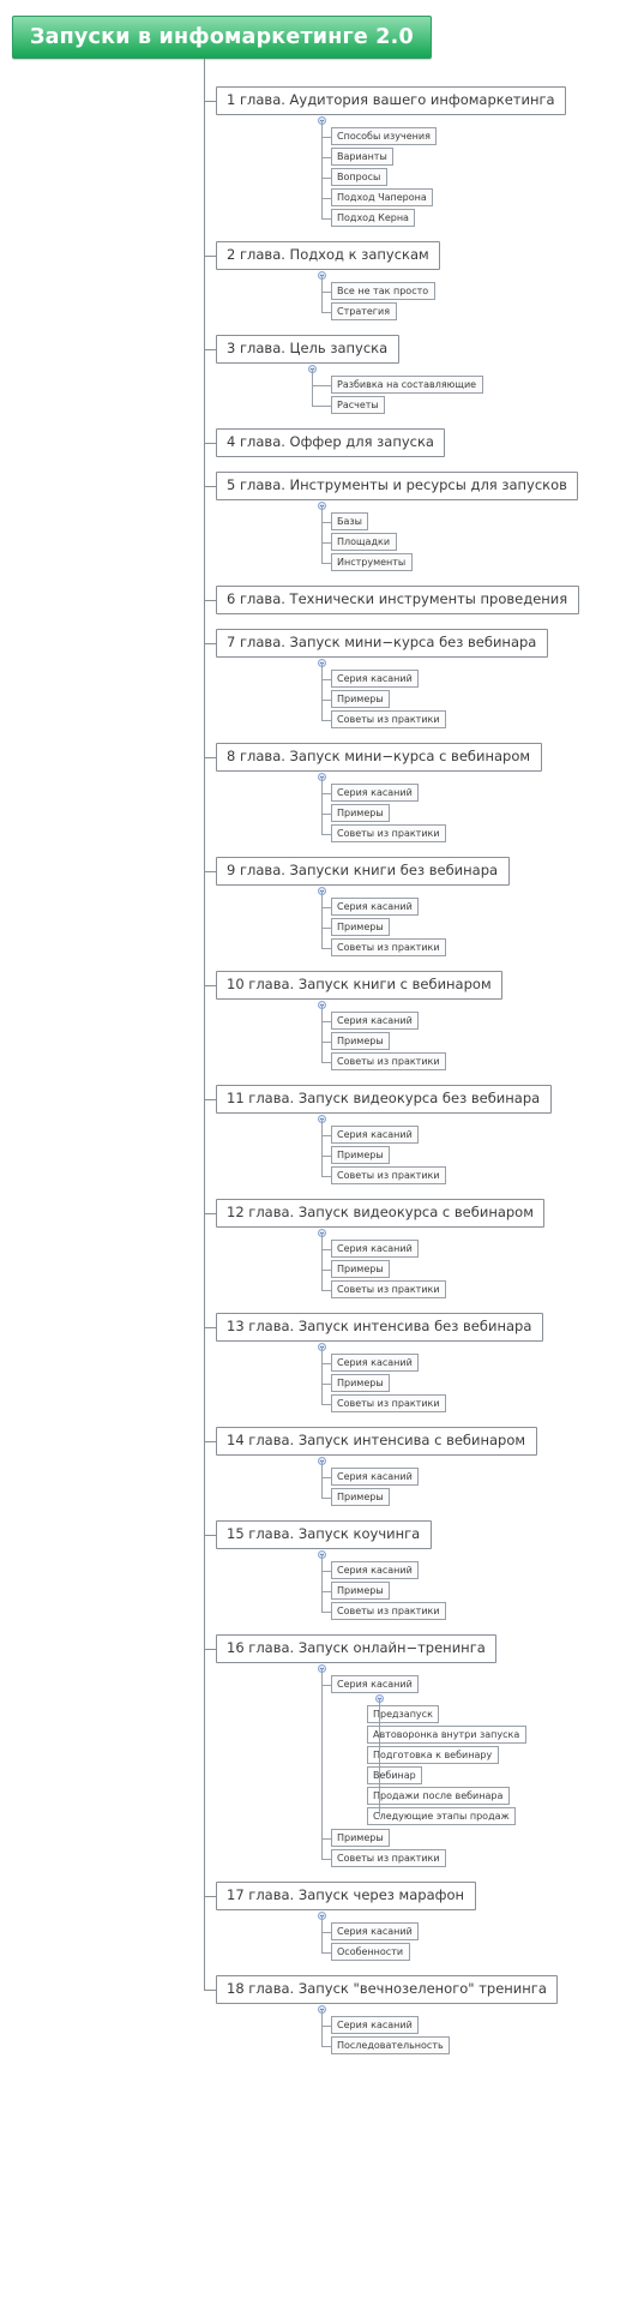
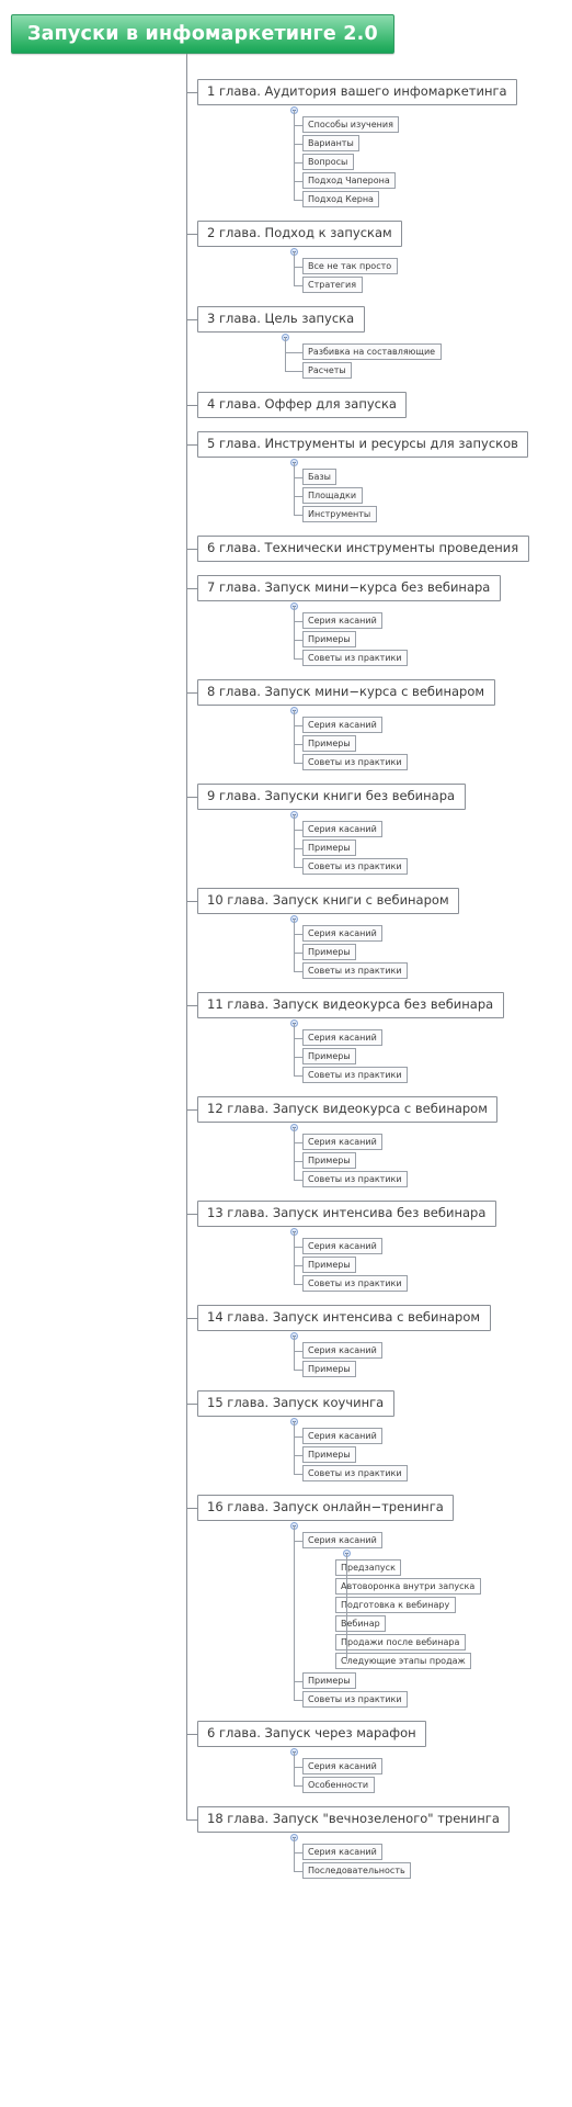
  Запуски в инфомаркетинге 2.0
  1 глава. Аудитория вашего инфомаркетинга
  Способы изучения
  Варианты
  Вопросы
  Подход Чаперона
  Подход Керна
  2 глава. Подход к запускам
  Все не так просто
  Стратегия
  3 глава. Цель запуска
  Разбивка на составляющие
  Расчеты
  4 глава. Оффер для запуска
  5 глава. Инструменты и ресурсы для запусков
  Базы
  Площадки
  Инструменты
  6 глава. Технически инструменты проведения
  7 глава. Запуск мини−курса без вебинара
  Серия касаний
  Примеры
  Советы из практики
  8 глава. Запуск мини−курса с вебинаром
  Серия касаний
  Примеры
  Советы из практики
  9 глава. Запуски книги без вебинара
  Серия касаний
  Примеры
  Советы из практики
  10 глава. Запуск книги с вебинаром
  Серия касаний
  Примеры
  Советы из практики
  11 глава. Запуск видеокурса без вебинара
  Серия касаний
  Примеры
  Советы из практики
  12 глава. Запуск видеокурса с вебинаром
  Серия касаний
  Примеры
  Советы из практики
  13 глава. Запуск интенсива без вебинара
  Серия касаний
  Примеры
  Советы из практики
  14 глава. Запуск интенсива с вебинаром
  Серия касаний
  Примеры
  15 глава. Запуск коучинга
  Серия касаний
  Примеры
  Советы из практики
  16 глава. Запуск онлайн−тренинга
  Серия касаний
  Предзапуск
  Автоворонка внутри запуска
  Подготовка к вебинару
  Вебинар
  Продажи после вебинара
  Следующие этапы продаж
  Примеры
  Советы из практики
- 17 глава. Запуск через марафон
+ 6 глава. Запуск через марафон
  Серия касаний
  Особенности
  18 глава. Запуск "вечнозеленого" тренинга
  Серия касаний
  Последовательность
